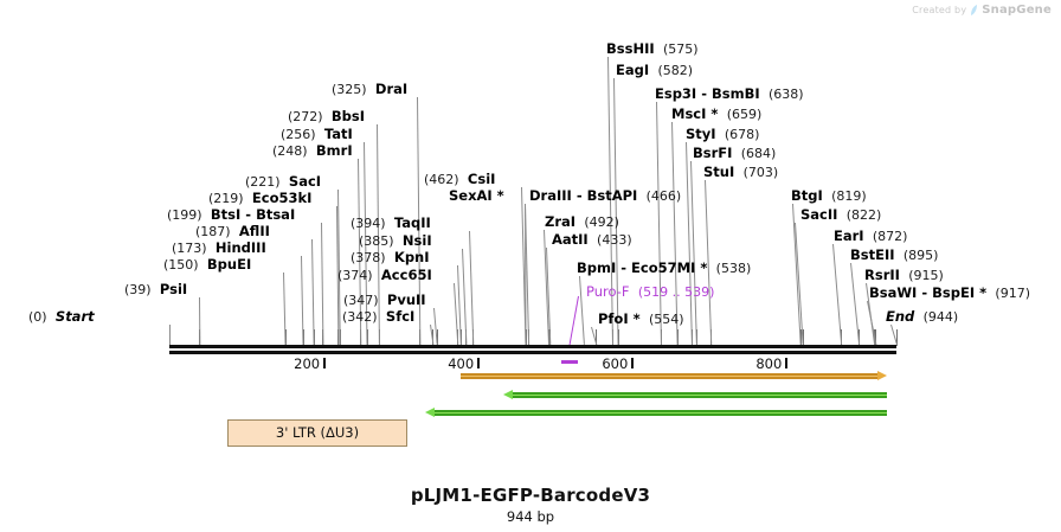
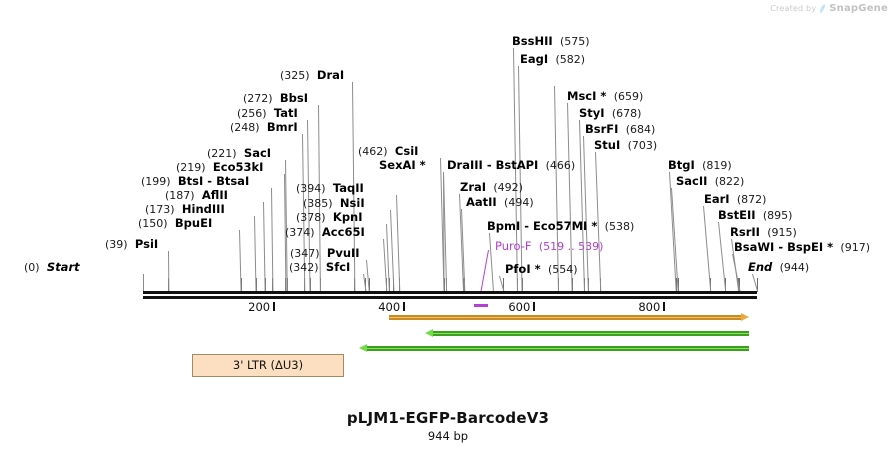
  Created by
  SnapGene
  (0) Start
  (39) PsiI
  (150) BpuEI
  (173) HindIII
  (187) AflII
  (199) BtsI - BtsaI
  (219) Eco53kI
  (221) SacI
  (248) BmrI
  (256) TatI
  (272) BbsI
  (325) DraI
  (342) SfcI
  (347) PvuII
  (374) Acc65I
  (378) KpnI
  (385) NsiI
  (394) TaqII
  (462) CsiI
  SexAI *
  DraIII - BstAPI (466)
  ZraI (492)
- AatII (433)
+ AatII (494)
  BpmI - Eco57MI * (538)
  Puro-F (519 .. 539)
  PfoI * (554)
  BssHII (575)
  EagI (582)
- Esp3I - BsmBI (638)
  MscI * (659)
  StyI (678)
  BsrFI (684)
  StuI (703)
  BtgI (819)
  SacII (822)
  EarI (872)
  BstEII (895)
  RsrII (915)
  BsaWI - BspEI * (917)
  End (944)
  200
  400
  600
  800
  3' LTR (ΔU3)
  pLJM1-EGFP-BarcodeV3
  944 bp
